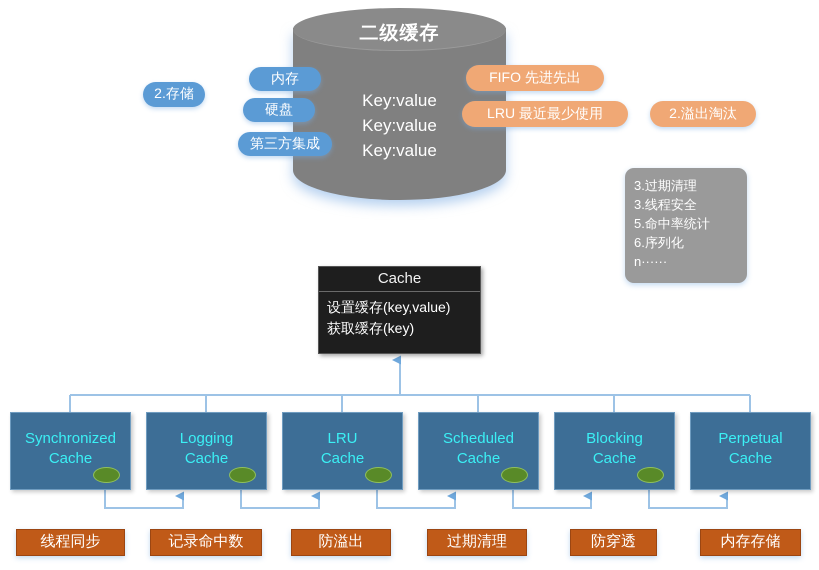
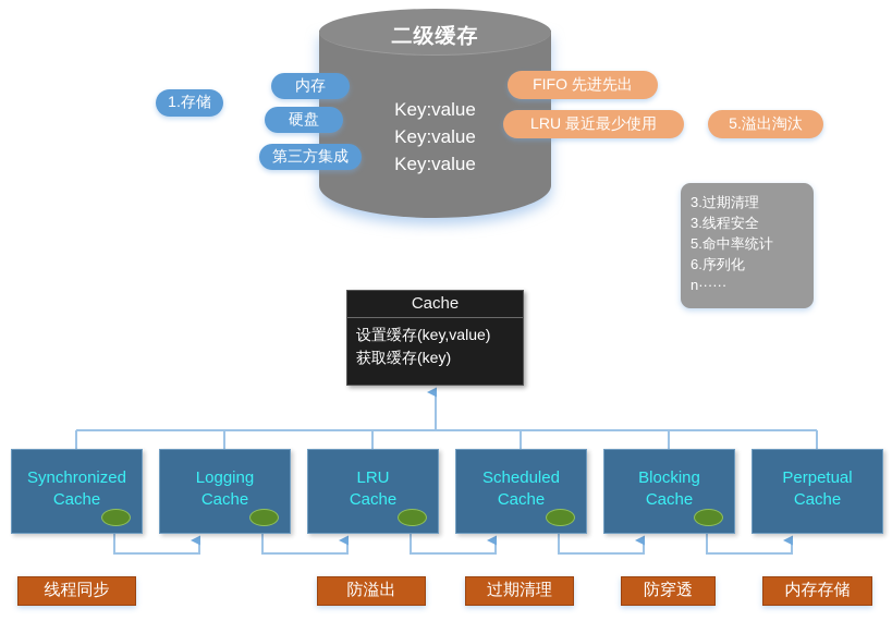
  二级缓存
  Key:value
  Key:value
  Key:value
- 2.存储
+ 1.存储
  内存
  硬盘
  第三方集成
  FIFO 先进先出
  LRU 最近最少使用
- 2.溢出淘汰
+ 5.溢出淘汰
  3.过期清理
  3.线程安全
  5.命中率统计
  6.序列化
  n······
  Cache
  设置缓存(key,value)
  获取缓存(key)
  Synchronized
  Cache
  Logging
  Cache
  LRU
  Cache
  Scheduled
  Cache
  Blocking
  Cache
  Perpetual
  Cache
  线程同步
- 记录命中数
  防溢出
  过期清理
  防穿透
  内存存储
